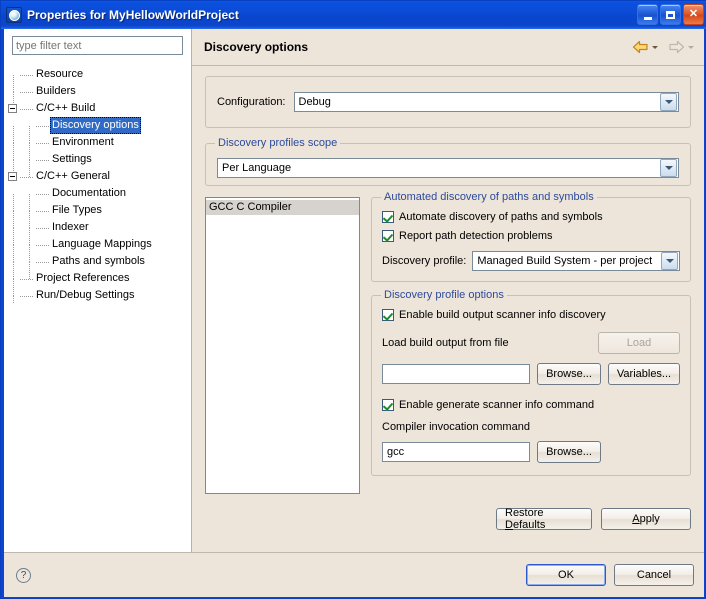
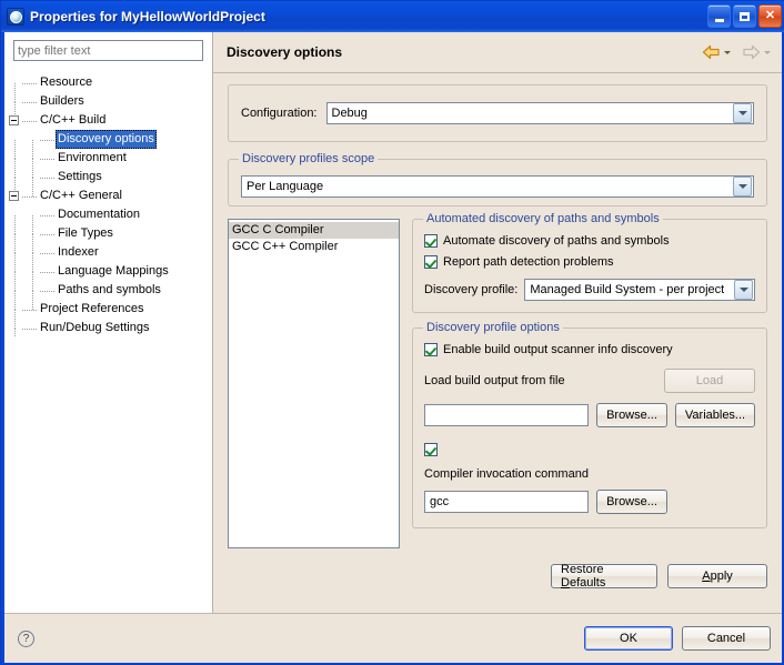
  Properties for MyHellowWorldProject
  ✕
  type filter text
  Resource
  Builders
  C/C++ Build
  Discovery options
  Environment
  Settings
  C/C++ General
  Documentation
  File Types
  Indexer
  Language Mappings
  Paths and symbols
  Project References
  Run/Debug Settings
  Discovery options
  Configuration:
  Debug
  Discovery profiles scope
  Per Language
  GCC C Compiler
+ GCC C++ Compiler
  Automated discovery of paths and symbols
  Automate discovery of paths and symbols
  Report path detection problems
  Discovery profile:
  Managed Build System - per project
  Discovery profile options
  Enable build output scanner info discovery
  Load build output from file
  Load
  Browse...
  Variables...
- Enable generate scanner info command
  Compiler invocation command
  gcc
  Browse...
  Restore Defaults
  Apply
  ?
  OK
  Cancel
